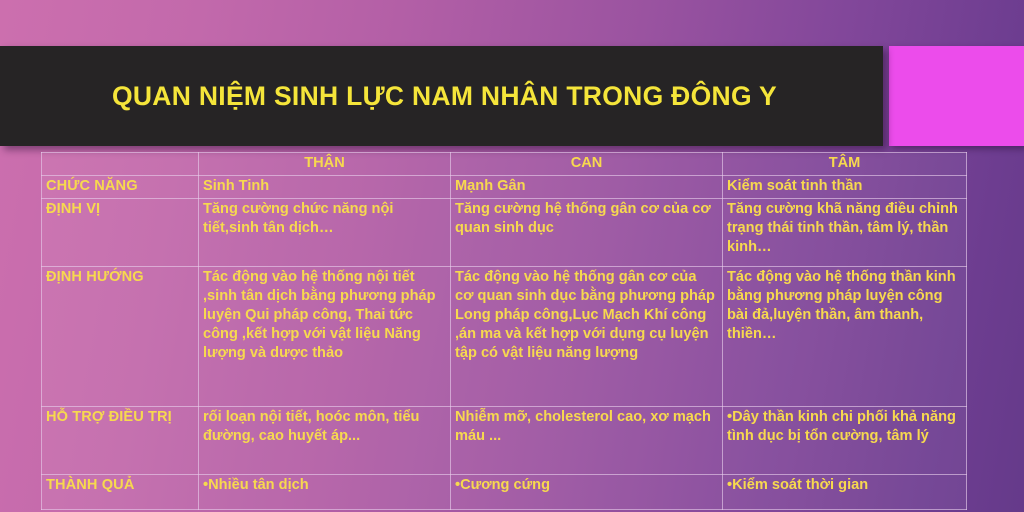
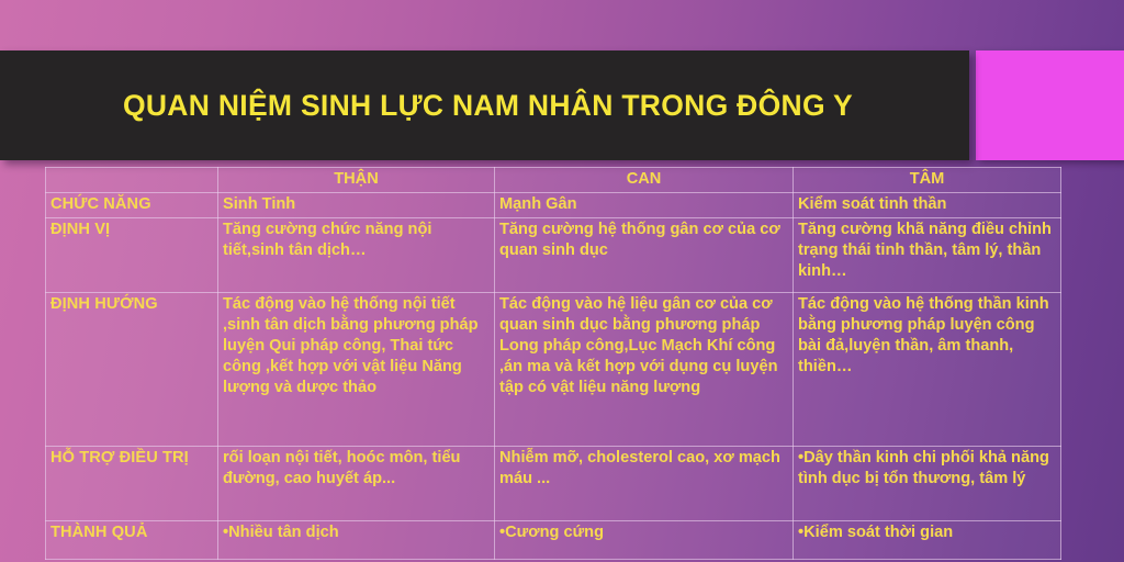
  QUAN NIỆM SINH LỰC NAM NHÂN TRONG ĐÔNG Y
  	THẬN	CAN	TÂM
  CHỨC NĂNG	Sinh Tinh	Mạnh Gân	Kiểm soát tinh thần
  ĐỊNH VỊ	Tăng cường chức năng nội tiết,sinh tân dịch…	Tăng cường hệ thống gân cơ của cơ quan sinh dục	Tăng cường khã năng điều chỉnh trạng thái tinh thần, tâm lý, thần kinh…
- ĐỊNH HƯỚNG	Tác động vào hệ thống nội tiết ,sinh tân dịch bằng phương pháp luyện Qui pháp công, Thai tức công ,kết hợp với vật liệu Năng lượng và dược thảo	Tác động vào hệ thống gân cơ của cơ quan sinh dục bằng phương pháp Long pháp công,Lục Mạch Khí công ,án ma và kết hợp với dụng cụ luyện tập có vật liệu năng lượng	Tác động vào hệ thống thần kinh bằng phương pháp luyện công bài đả,luyện thần, âm thanh, thiền…
+ ĐỊNH HƯỚNG	Tác động vào hệ thống nội tiết ,sinh tân dịch bằng phương pháp luyện Qui pháp công, Thai tức công ,kết hợp với vật liệu Năng lượng và dược thảo	Tác động vào hệ liệu gân cơ của cơ quan sinh dục bằng phương pháp Long pháp công,Lục Mạch Khí công ,án ma và kết hợp với dụng cụ luyện tập có vật liệu năng lượng	Tác động vào hệ thống thần kinh bằng phương pháp luyện công bài đả,luyện thần, âm thanh, thiền…
- HỖ TRỢ ĐIỀU TRỊ	rối loạn nội tiết, hoóc môn, tiểu đường, cao huyết áp...	Nhiễm mỡ, cholesterol cao, xơ mạch máu ...	•Dây thần kinh chi phối khả năng tình dục bị tổn cường, tâm lý
+ HỖ TRỢ ĐIỀU TRỊ	rối loạn nội tiết, hoóc môn, tiểu đường, cao huyết áp...	Nhiễm mỡ, cholesterol cao, xơ mạch máu ...	•Dây thần kinh chi phối khả năng tình dục bị tổn thương, tâm lý
  THÀNH QUẢ	•Nhiều tân dịch	•Cương cứng	•Kiểm soát thời gian
